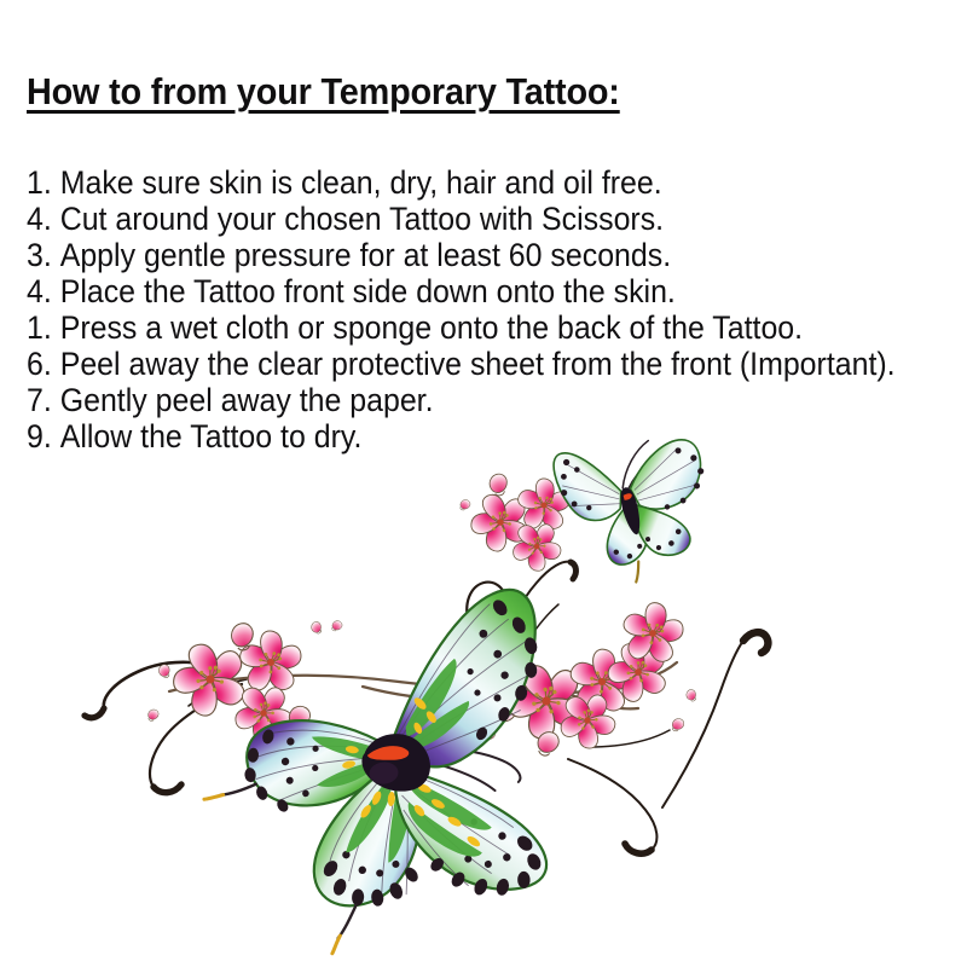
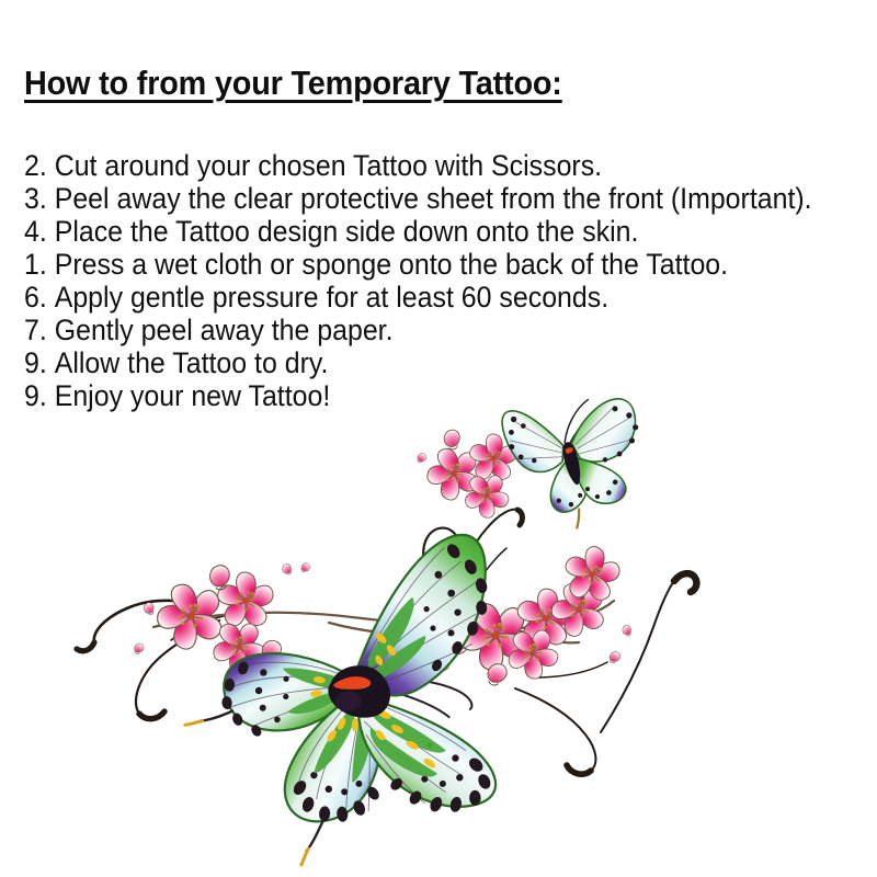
  How to from your Temporary Tattoo:
- 1. Make sure skin is clean, dry, hair and oil free.
- 4. Cut around your chosen Tattoo with Scissors.
+ 2. Cut around your chosen Tattoo with Scissors.
- 3. Apply gentle pressure for at least 60 seconds.
+ 3. Peel away the clear protective sheet from the front (Important).
- 4. Place the Tattoo front side down onto the skin.
+ 4. Place the Tattoo design side down onto the skin.
  1. Press a wet cloth or sponge onto the back of the Tattoo.
- 6. Peel away the clear protective sheet from the front (Important).
+ 6. Apply gentle pressure for at least 60 seconds.
  7. Gently peel away the paper.
  9. Allow the Tattoo to dry.
+ 9. Enjoy your new Tattoo!
